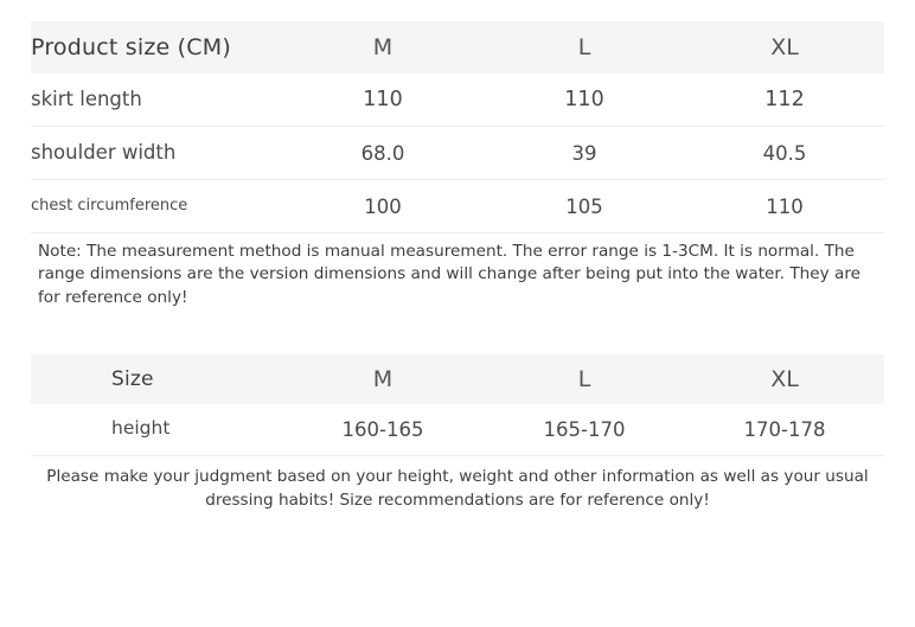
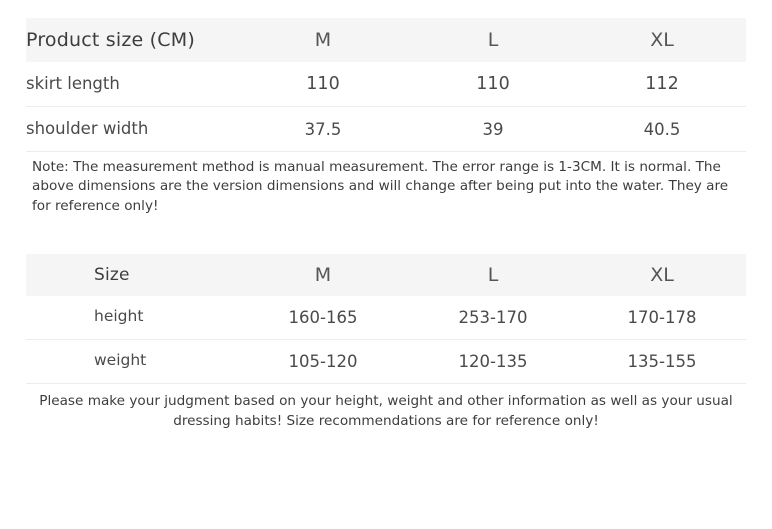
  Product size (CM)	M	L	XL
  skirt length	110	110	112
- shoulder width	68.0	39	40.5
+ shoulder width	37.5	39	40.5
- chest circumference	100	105	110
- Note: The measurement method is manual measurement. The error range is 1-3CM. It is normal. The range dimensions are the version dimensions and will change after being put into the water. They are for reference only!
+ Note: The measurement method is manual measurement. The error range is 1-3CM. It is normal. The above dimensions are the version dimensions and will change after being put into the water. They are for reference only!
  Size	M	L	XL
- height	160-165	165-170	170-178
+ height	160-165	253-170	170-178
+ weight	105-120	120-135	135-155
  Please make your judgment based on your height, weight and other information as well as your usual dressing habits! Size recommendations are for reference only!
